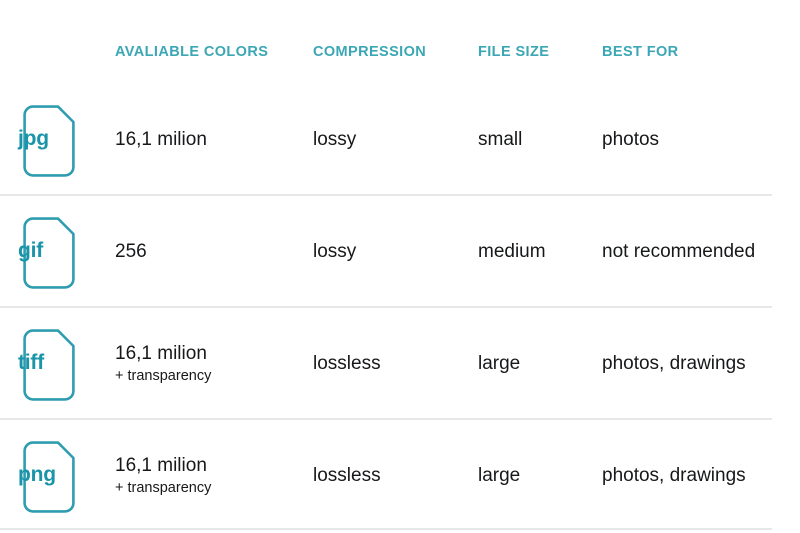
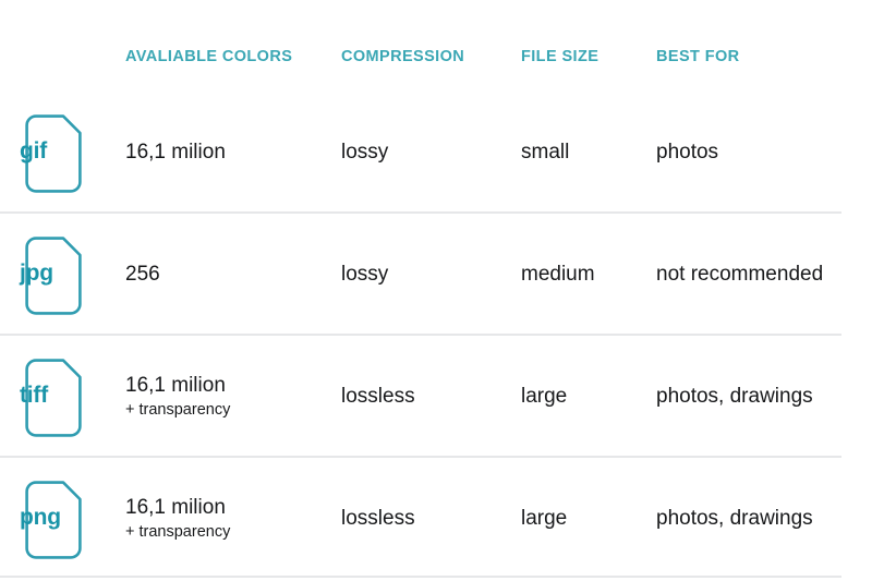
  AVALIABLE COLORS
  COMPRESSION
  FILE SIZE
  BEST FOR
- jpg
+ gif
  16,1 milion
  lossy
  small
  photos
- gif
+ jpg
  256
  lossy
  medium
  not recommended
  tiff
  16,1 milion
  + transparency
  lossless
  large
  photos, drawings
  png
  16,1 milion
  + transparency
  lossless
  large
  photos, drawings
